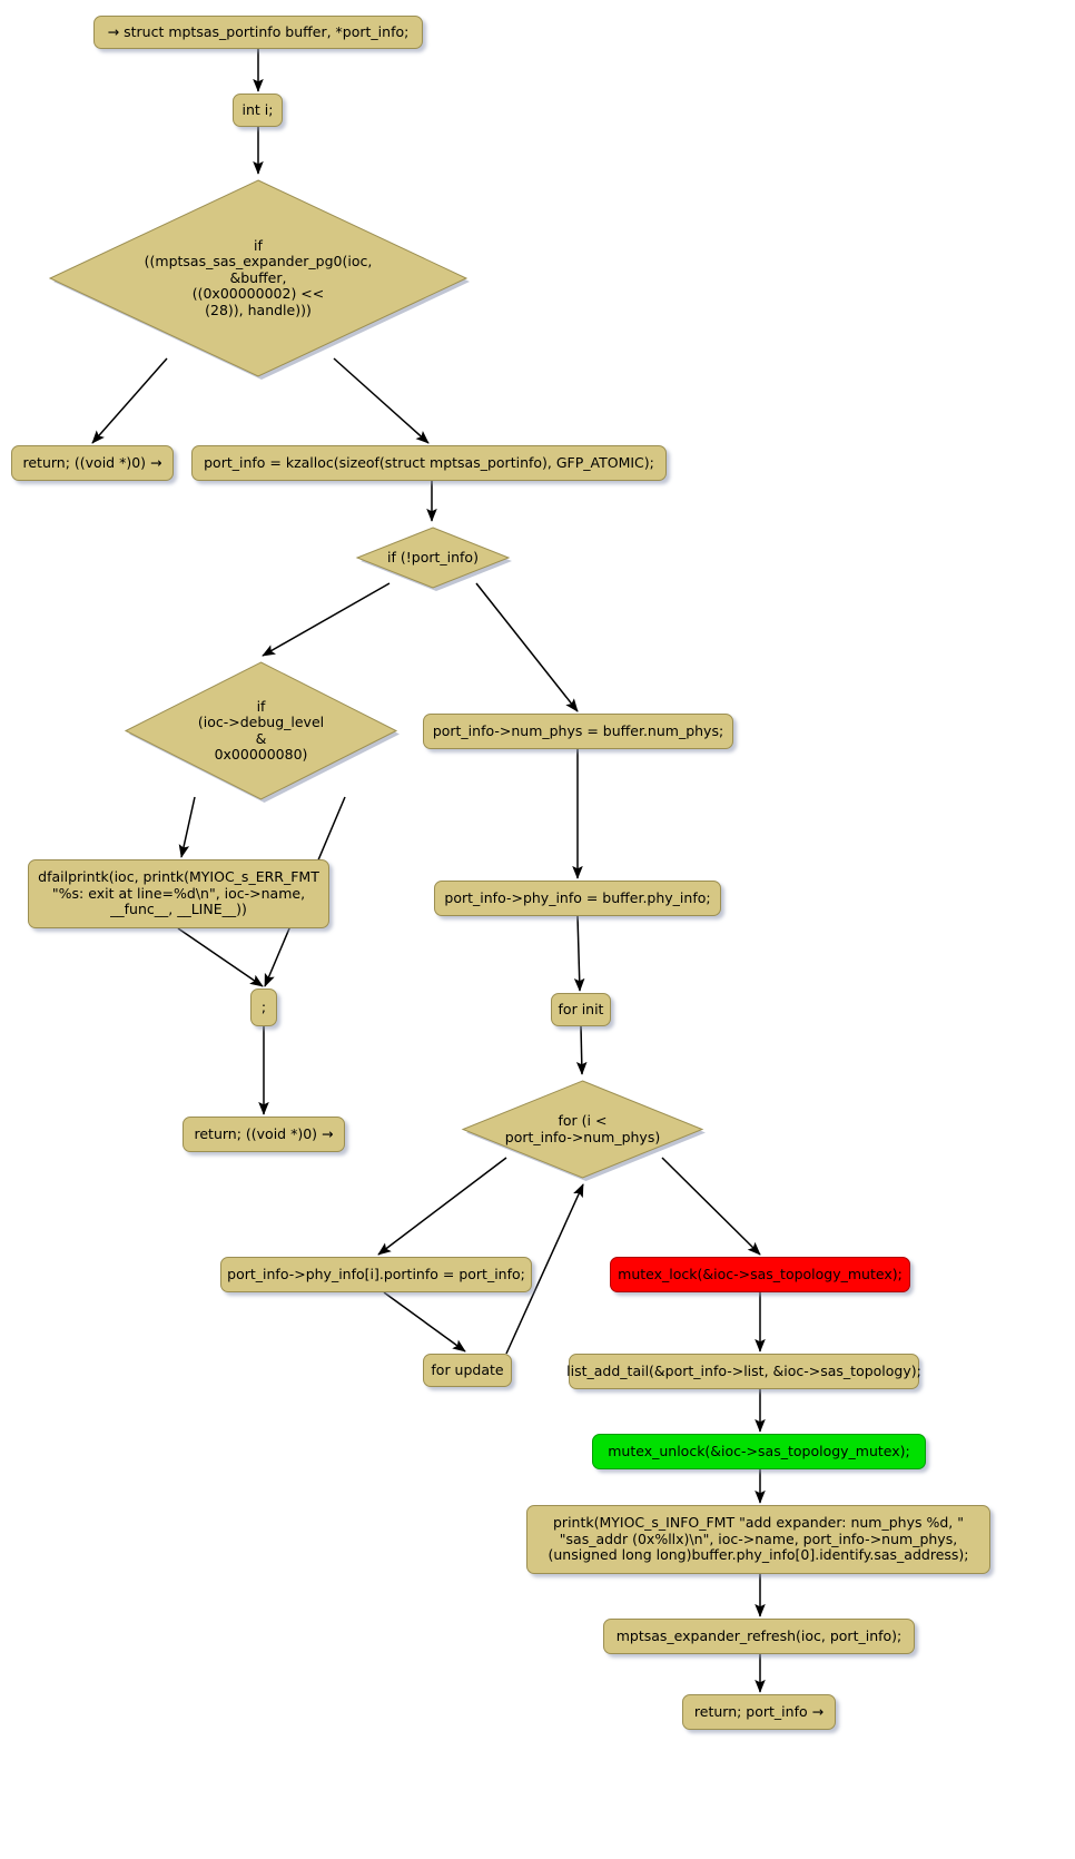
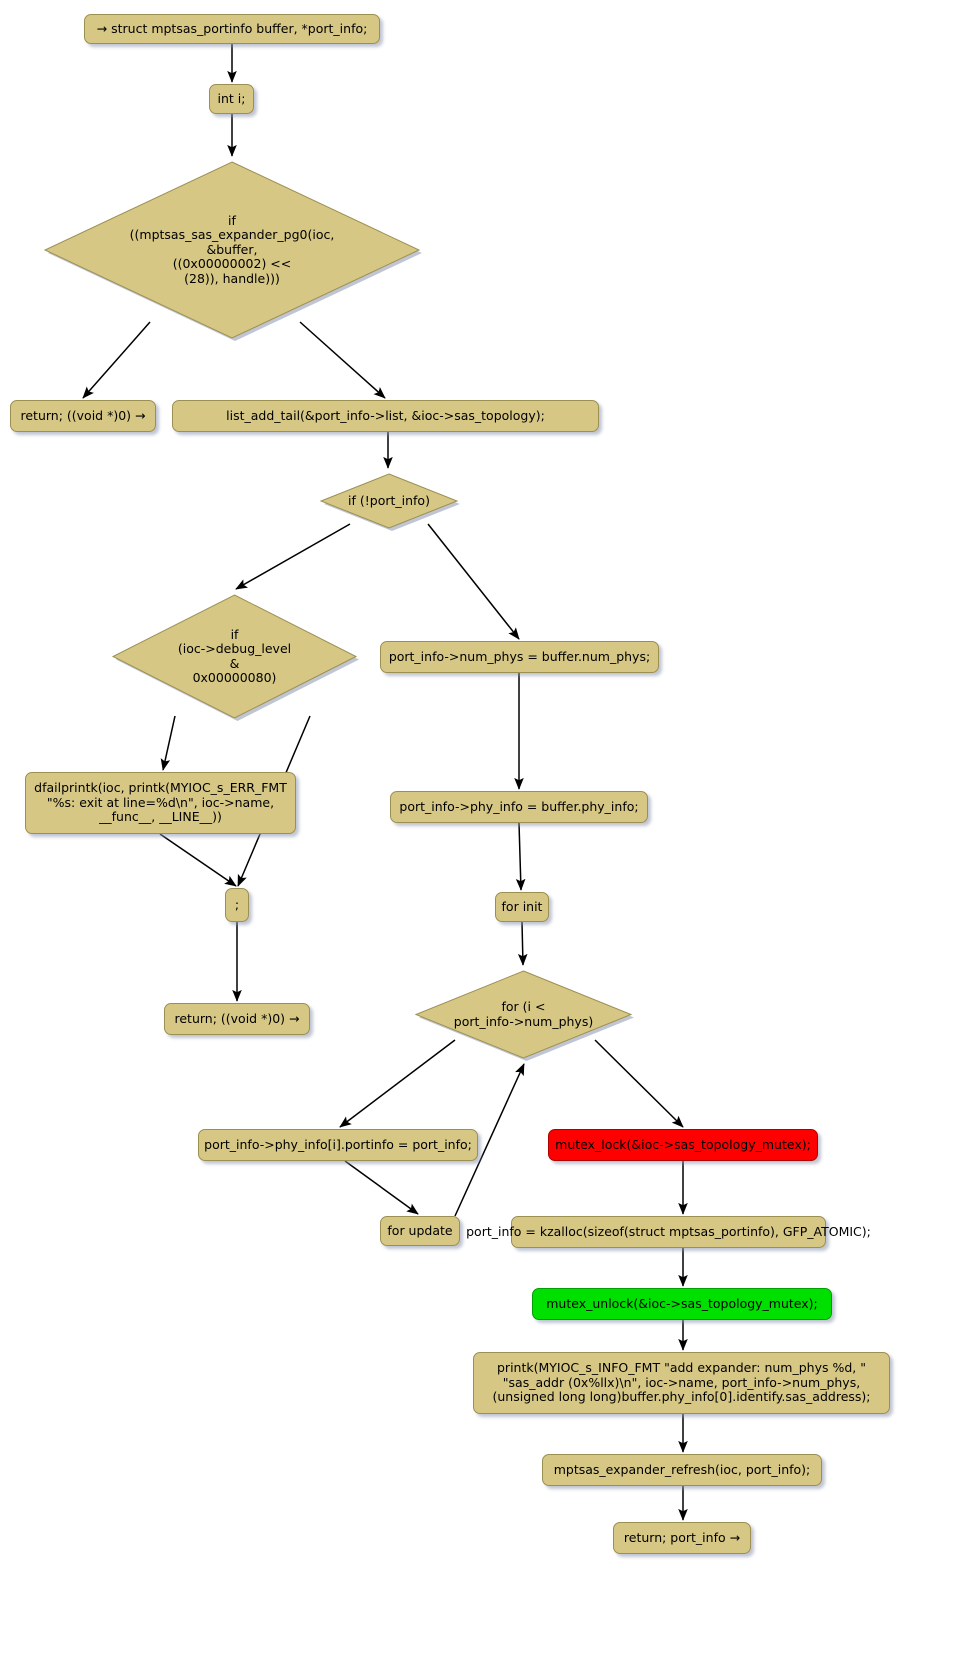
  → struct mptsas_portinfo buffer, *port_info;
  int i;
  if
  ((mptsas_sas_expander_pg0(ioc,
  &buffer,
  ((0x00000002) <<
  (28)), handle)))
  return; ((void *)0) →
- port_info = kzalloc(sizeof(struct mptsas_portinfo), GFP_ATOMIC);
+ list_add_tail(&port_info->list, &ioc->sas_topology);
  if (!port_info)
  if
  (ioc->debug_level
  &
  0x00000080)
  port_info->num_phys = buffer.num_phys;
  dfailprintk(ioc, printk(MYIOC_s_ERR_FMT
  "%s: exit at line=%d\n", ioc->name,
  __func__, __LINE__))
  port_info->phy_info = buffer.phy_info;
  ;
  for init
  return; ((void *)0) →
  for (i <
  port_info->num_phys)
  port_info->phy_info[i].portinfo = port_info;
  mutex_lock(&ioc->sas_topology_mutex);
  for update
- list_add_tail(&port_info->list, &ioc->sas_topology);
+ port_info = kzalloc(sizeof(struct mptsas_portinfo), GFP_ATOMIC);
  mutex_unlock(&ioc->sas_topology_mutex);
  printk(MYIOC_s_INFO_FMT "add expander: num_phys %d, "
  "sas_addr (0x%llx)\n", ioc->name, port_info->num_phys,
  (unsigned long long)buffer.phy_info[0].identify.sas_address);
  mptsas_expander_refresh(ioc, port_info);
  return; port_info →
